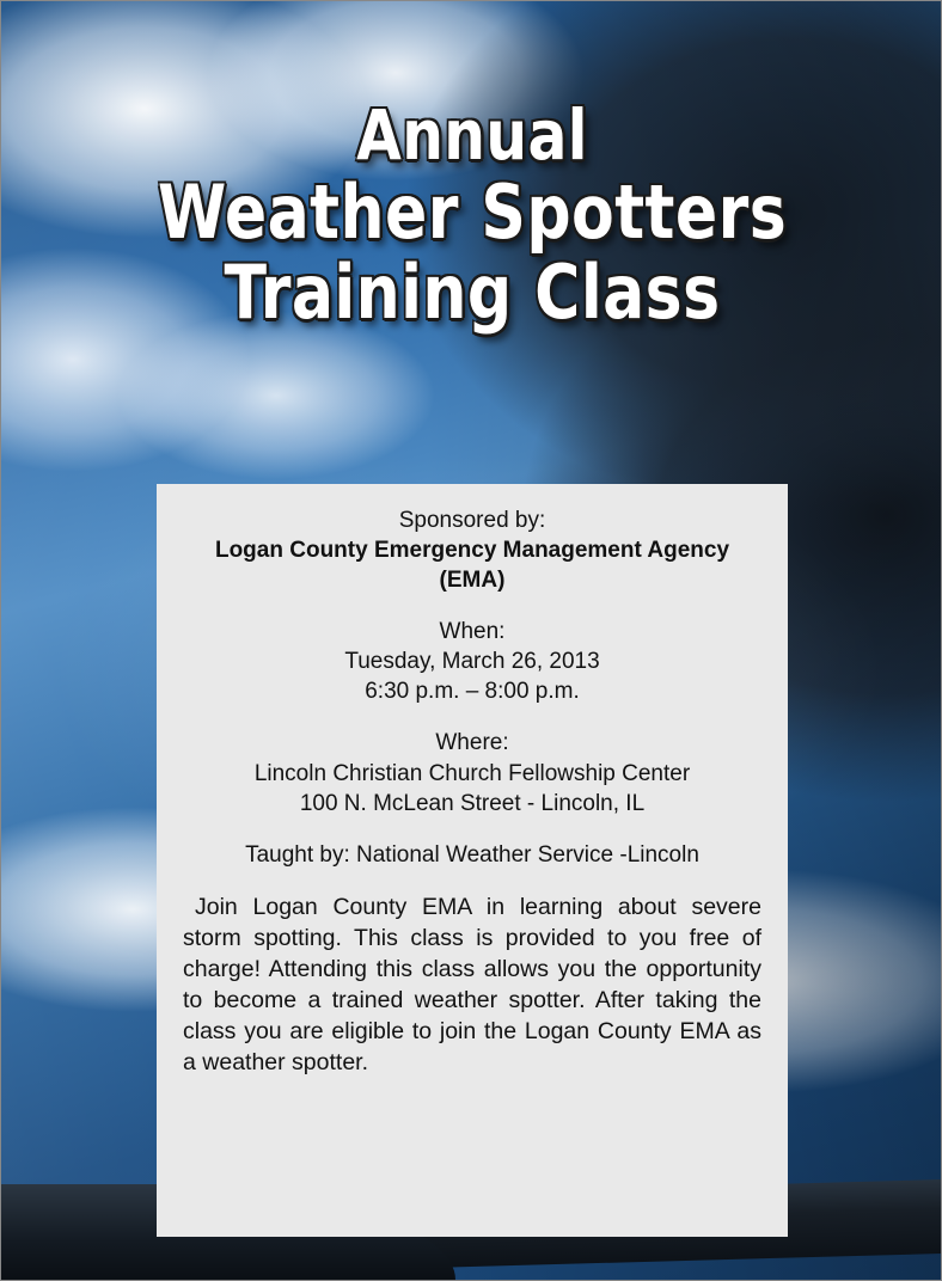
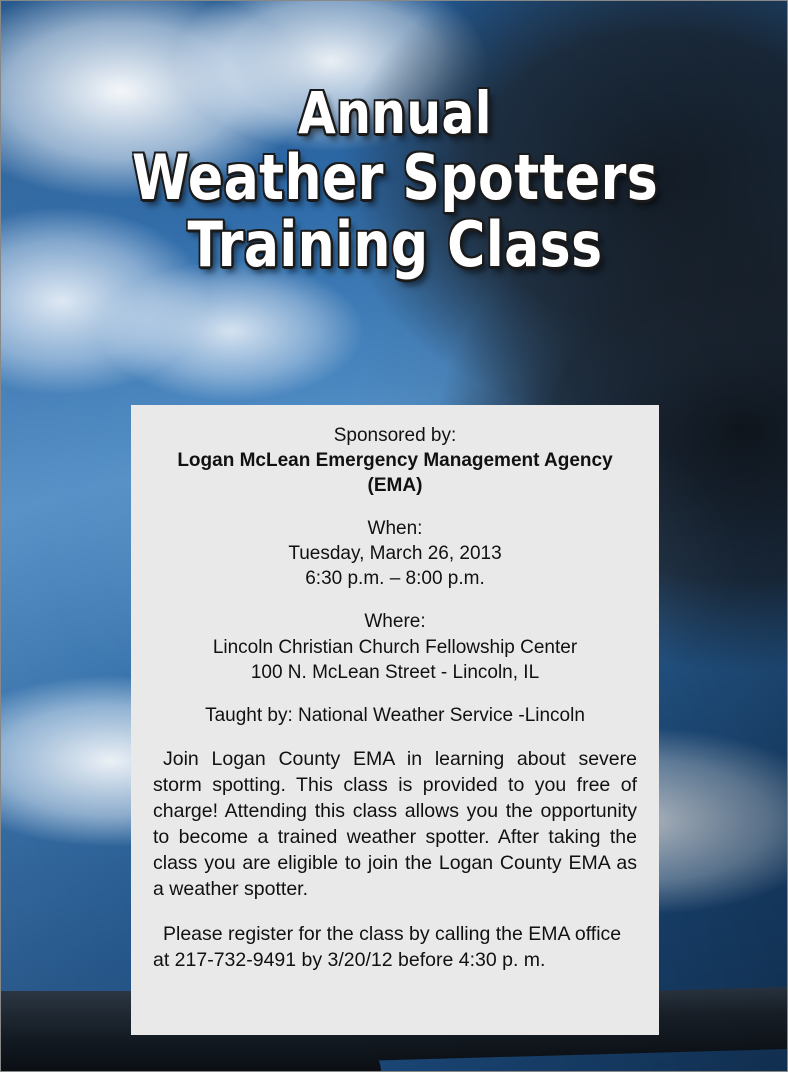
  Annual
  Weather Spotters
  Training Class
  Sponsored by:
- Logan County Emergency Management Agency (EMA)
+ Logan McLean Emergency Management Agency (EMA)
  When:
  Tuesday, March 26, 2013
  6:30 p.m. – 8:00 p.m.
  Where:
  Lincoln Christian Church Fellowship Center
  100 N. McLean Street - Lincoln, IL
  Taught by: National Weather Service -Lincoln
  Join Logan County EMA in learning about severe storm spotting. This class is provided to you free of charge! Attending this class allows you the opportunity to become a trained weather spotter. After taking the class you are eligible to join the Logan County EMA as a weather spotter.
+ Please register for the class by calling the EMA office at 217-732-9491 by 3/20/12 before 4:30 p. m.
